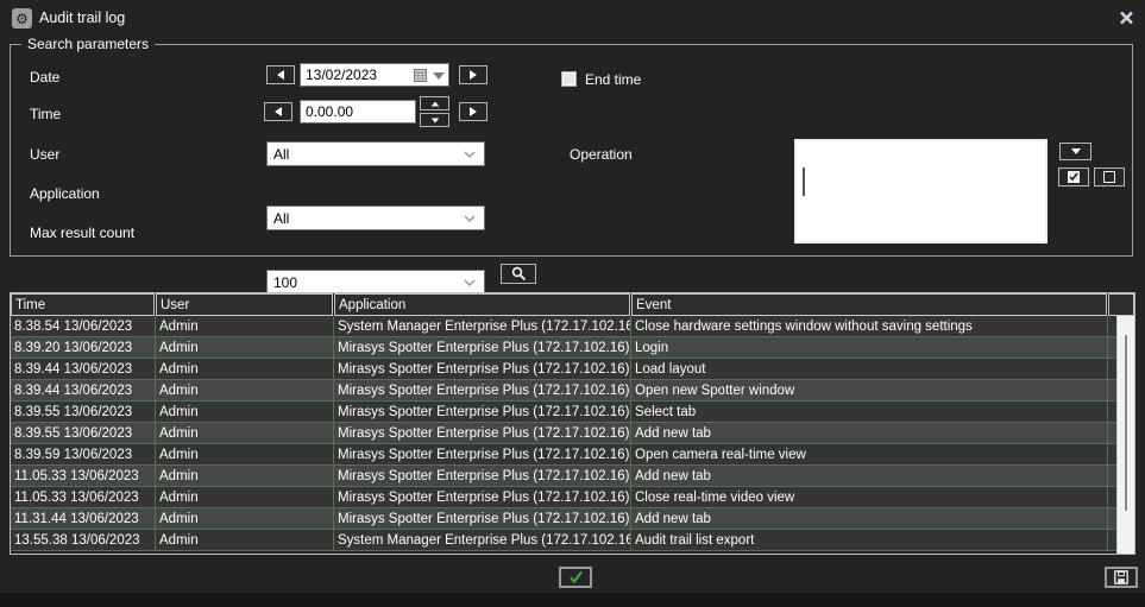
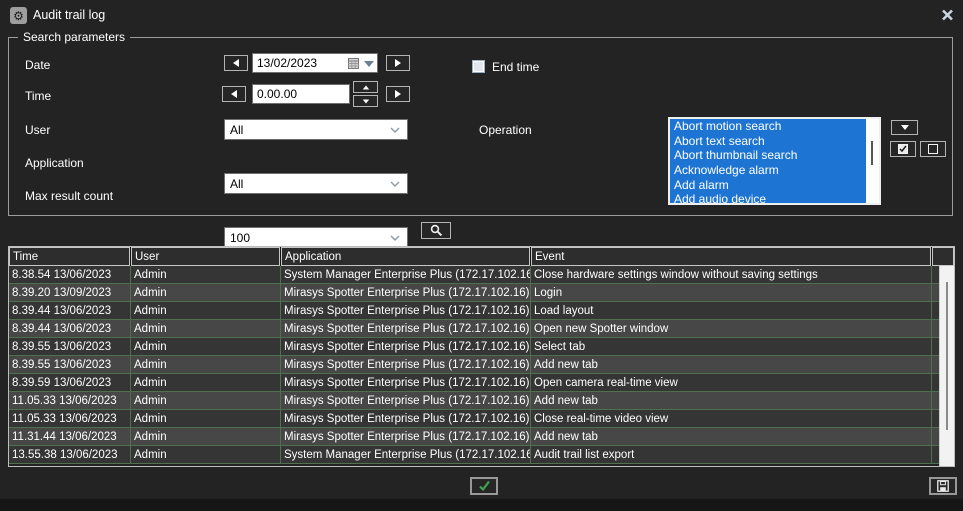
  ⚙
  Audit trail log
  Search parameters
  Date
  13/02/2023
  End time
  Time
  0.00.00
  User
  All
  Operation
+ Abort motion search
+ Abort text search
+ Abort thumbnail search
+ Acknowledge alarm
+ Add alarm
+ Add audio device
  Application
  All
  Max result count
  100
  Time
  User
  Application
  Event
  8.38.54 13/06/2023
  Admin
  System Manager Enterprise Plus (172.17.102.16
  Close hardware settings window without saving settings
- 8.39.20 13/06/2023
+ 8.39.20 13/09/2023
  Admin
  Mirasys Spotter Enterprise Plus (172.17.102.16)
  Login
  8.39.44 13/06/2023
  Admin
  Mirasys Spotter Enterprise Plus (172.17.102.16)
  Load layout
  8.39.44 13/06/2023
  Admin
  Mirasys Spotter Enterprise Plus (172.17.102.16)
  Open new Spotter window
  8.39.55 13/06/2023
  Admin
  Mirasys Spotter Enterprise Plus (172.17.102.16)
  Select tab
  8.39.55 13/06/2023
  Admin
  Mirasys Spotter Enterprise Plus (172.17.102.16)
  Add new tab
  8.39.59 13/06/2023
  Admin
  Mirasys Spotter Enterprise Plus (172.17.102.16)
  Open camera real-time view
  11.05.33 13/06/2023
  Admin
  Mirasys Spotter Enterprise Plus (172.17.102.16)
  Add new tab
  11.05.33 13/06/2023
  Admin
  Mirasys Spotter Enterprise Plus (172.17.102.16)
  Close real-time video view
  11.31.44 13/06/2023
  Admin
  Mirasys Spotter Enterprise Plus (172.17.102.16)
  Add new tab
  13.55.38 13/06/2023
  Admin
  System Manager Enterprise Plus (172.17.102.16
  Audit trail list export
